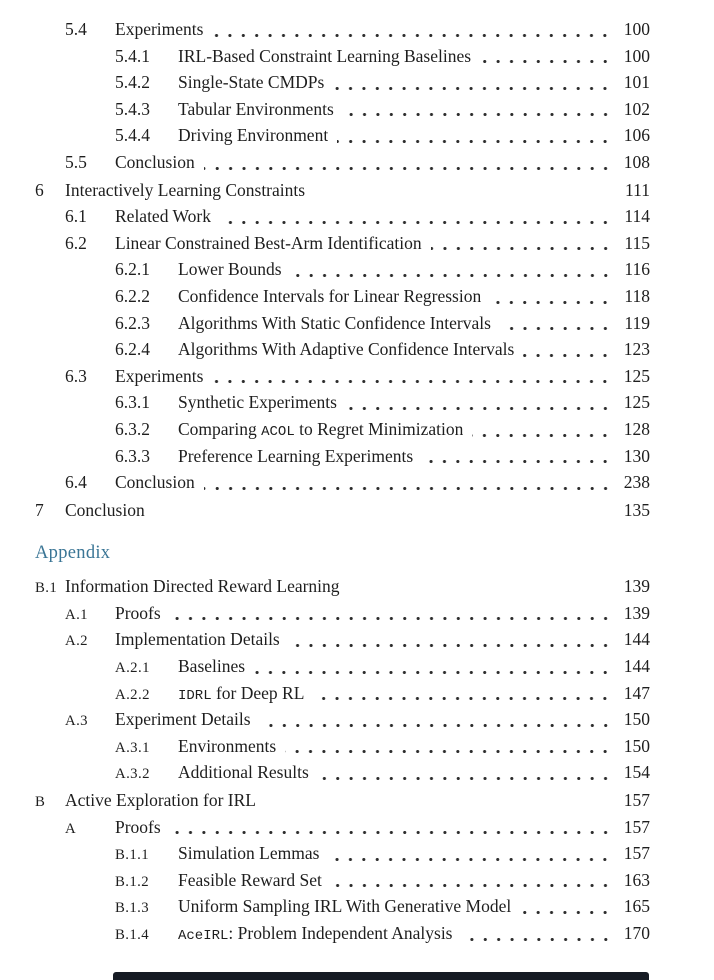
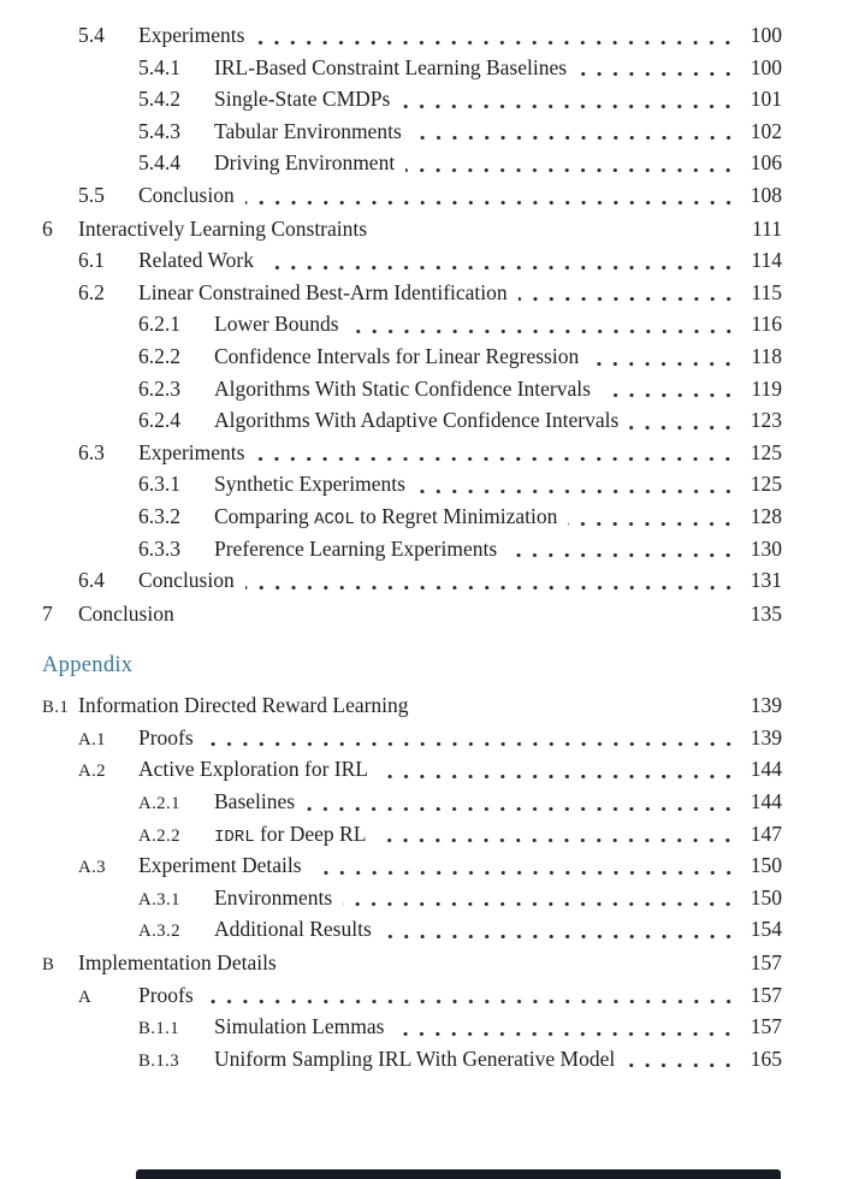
  5.4
  Experiments
  100
  5.4.1
  IRL-Based Constraint Learning Baselines
  100
  5.4.2
  Single-State CMDPs
  101
  5.4.3
  Tabular Environments
  102
  5.4.4
  Driving Environment
  106
  5.5
  Conclusion
  108
  6
  Interactively Learning Constraints
  111
  6.1
  Related Work
  114
  6.2
  Linear Constrained Best-Arm Identification
  115
  6.2.1
  Lower Bounds
  116
  6.2.2
  Confidence Intervals for Linear Regression
  118
  6.2.3
  Algorithms With Static Confidence Intervals
  119
  6.2.4
  Algorithms With Adaptive Confidence Intervals
  123
  6.3
  Experiments
  125
  6.3.1
  Synthetic Experiments
  125
  6.3.2
  Comparing ACOL to Regret Minimization
  128
  6.3.3
  Preference Learning Experiments
  130
  6.4
  Conclusion
- 238
+ 131
  7
  Conclusion
  135
  Appendix
  B.1
  Information Directed Reward Learning
  139
  A.1
  Proofs
  139
  A.2
- Implementation Details
+ Active Exploration for IRL
  144
  A.2.1
  Baselines
  144
  A.2.2
  IDRL for Deep RL
  147
  A.3
  Experiment Details
  150
  A.3.1
  Environments
  150
  A.3.2
  Additional Results
  154
  B
- Active Exploration for IRL
+ Implementation Details
  157
  A
  Proofs
  157
  B.1.1
  Simulation Lemmas
  157
- B.1.2
- Feasible Reward Set
- 163
  B.1.3
  Uniform Sampling IRL With Generative Model
  165
- B.1.4
- AceIRL: Problem Independent Analysis
- 170
